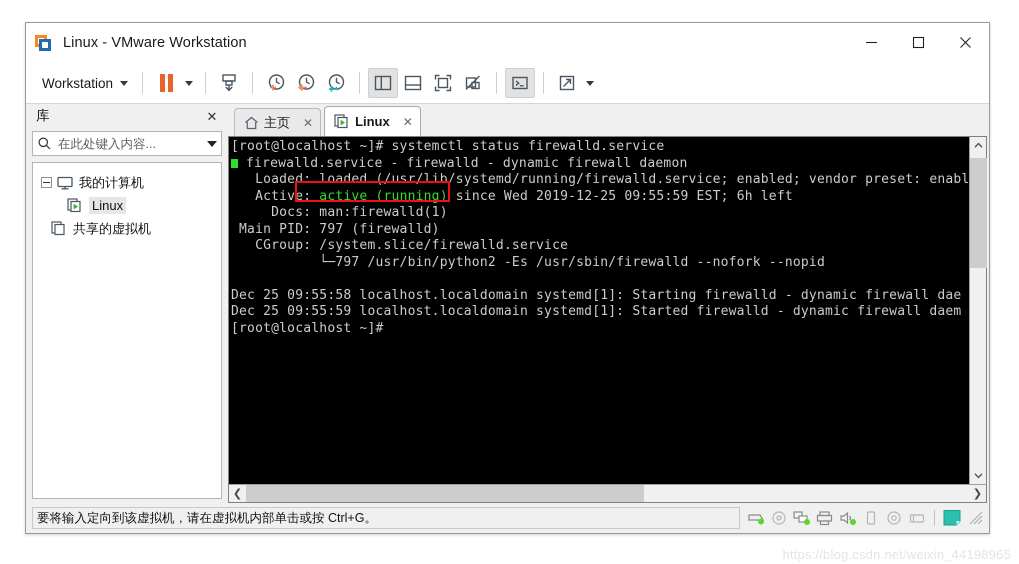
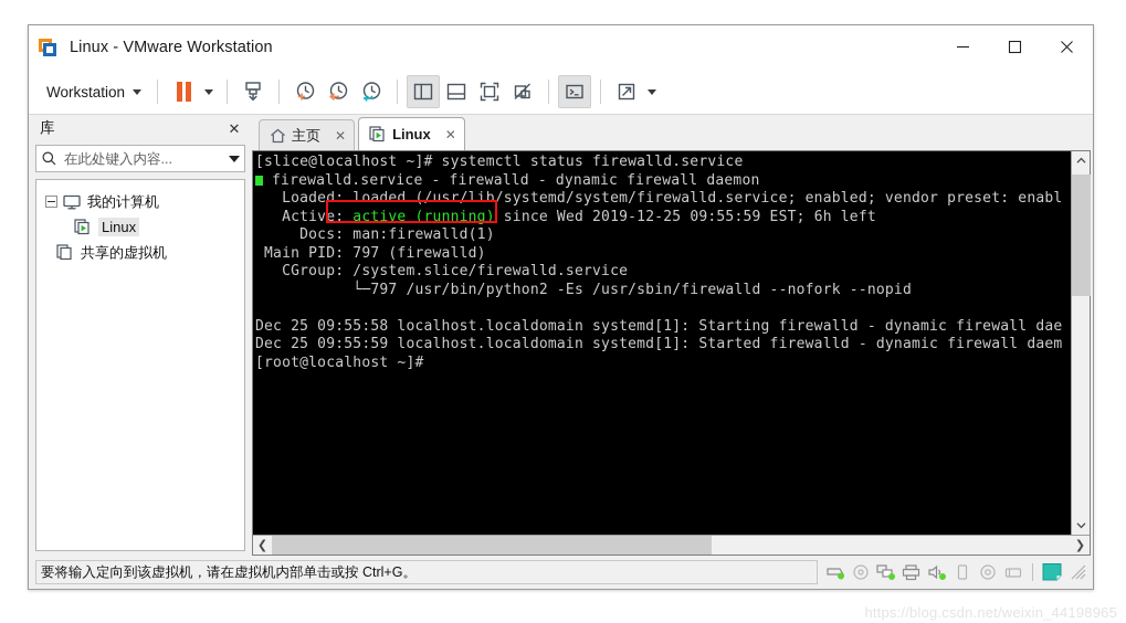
  Linux - VMware Workstation
  Workstation
  库
  ✕
  在此处键入内容...
  我的计算机
  Linux
  共享的虚拟机
  主页
  ✕
  Linux
  ✕
- [root@localhost ~]# systemctl status firewalld.service
+ [slice@localhost ~]# systemctl status firewalld.service
  firewalld.service - firewalld - dynamic firewall daemon
- Loaded: loaded (/usr/lib/systemd/running/firewalld.service; enabled; vendor preset: enabl
+ Loaded: loaded (/usr/lib/systemd/system/firewalld.service; enabled; vendor preset: enabl
  Active: active (running) since Wed 2019-12-25 09:55:59 EST; 6h left
  Docs: man:firewalld(1)
  Main PID: 797 (firewalld)
  CGroup: /system.slice/firewalld.service
  └─797 /usr/bin/python2 -Es /usr/sbin/firewalld --nofork --nopid
  Dec 25 09:55:58 localhost.localdomain systemd[1]: Starting firewalld - dynamic firewall dae
  Dec 25 09:55:59 localhost.localdomain systemd[1]: Started firewalld - dynamic firewall daem
  [root@localhost ~]#
  ❮
  ❯
  要将输入定向到该虚拟机，请在虚拟机内部单击或按 Ctrl+G。
  https://blog.csdn.net/weixin_44198965
